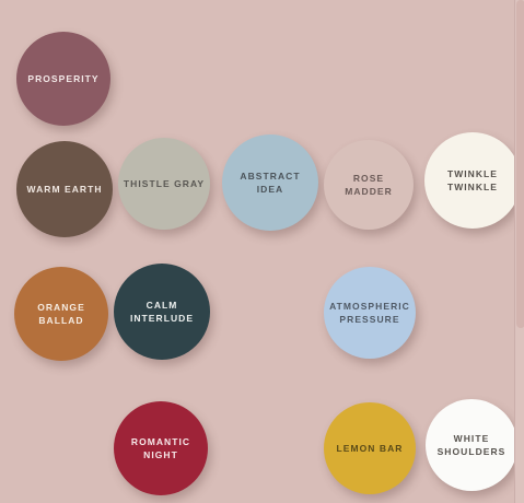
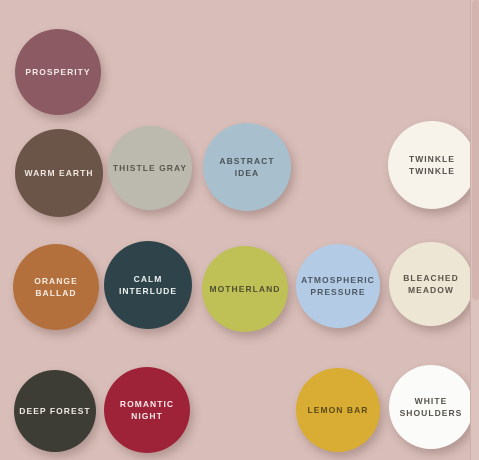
  PROSPERITY
  WARM EARTH
  THISTLE GRAY
  ABSTRACT IDEA
- ROSE MADDER
  TWINKLE
  TWINKLE
  ORANGE
  BALLAD
  CALM
  INTERLUDE
+ MOTHERLAND
  ATMOSPHERIC
  PRESSURE
+ BLEACHED
+ MEADOW
+ DEEP FOREST
  ROMANTIC
  NIGHT
  LEMON BAR
  WHITE
  SHOULDERS
